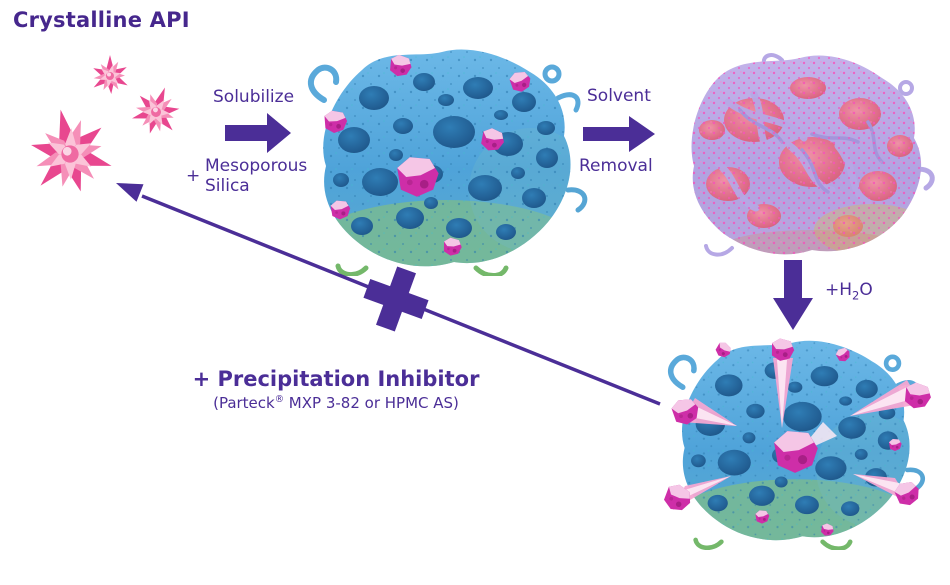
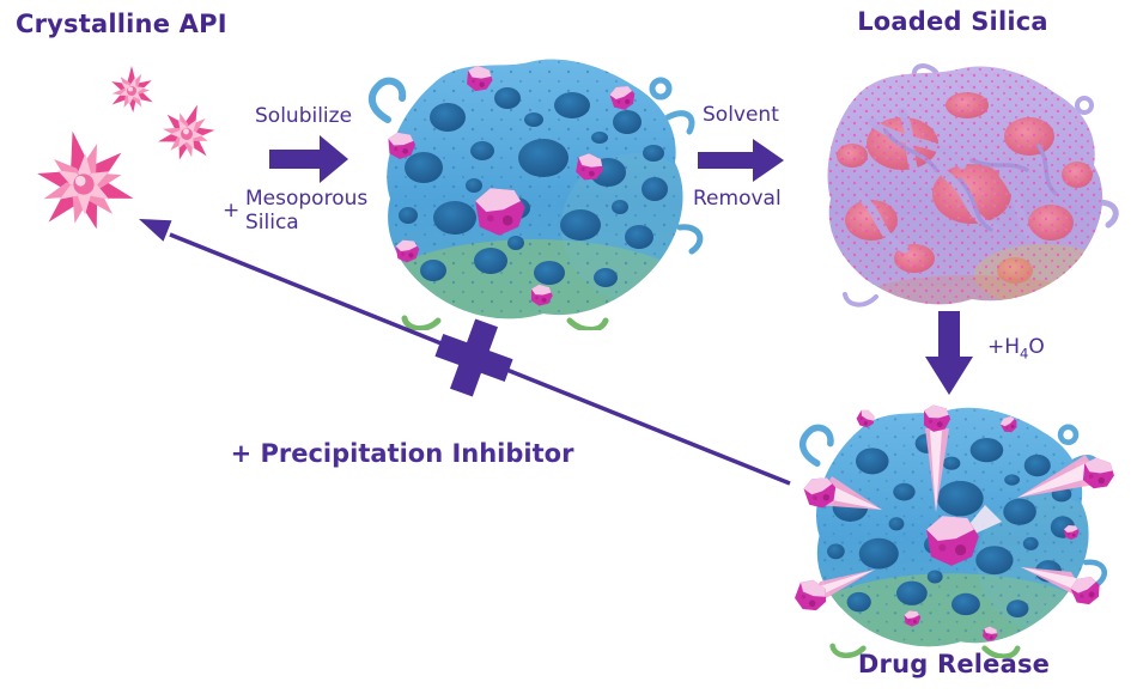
  Crystalline API
+ Loaded Silica
+ Drug Release
  Solubilize
  +
  Mesoporous
  Silica
  Solvent
  Removal
- +H2O
+ +H4O
  + Precipitation Inhibitor
- (Parteck® MXP 3-82 or HPMC AS)
